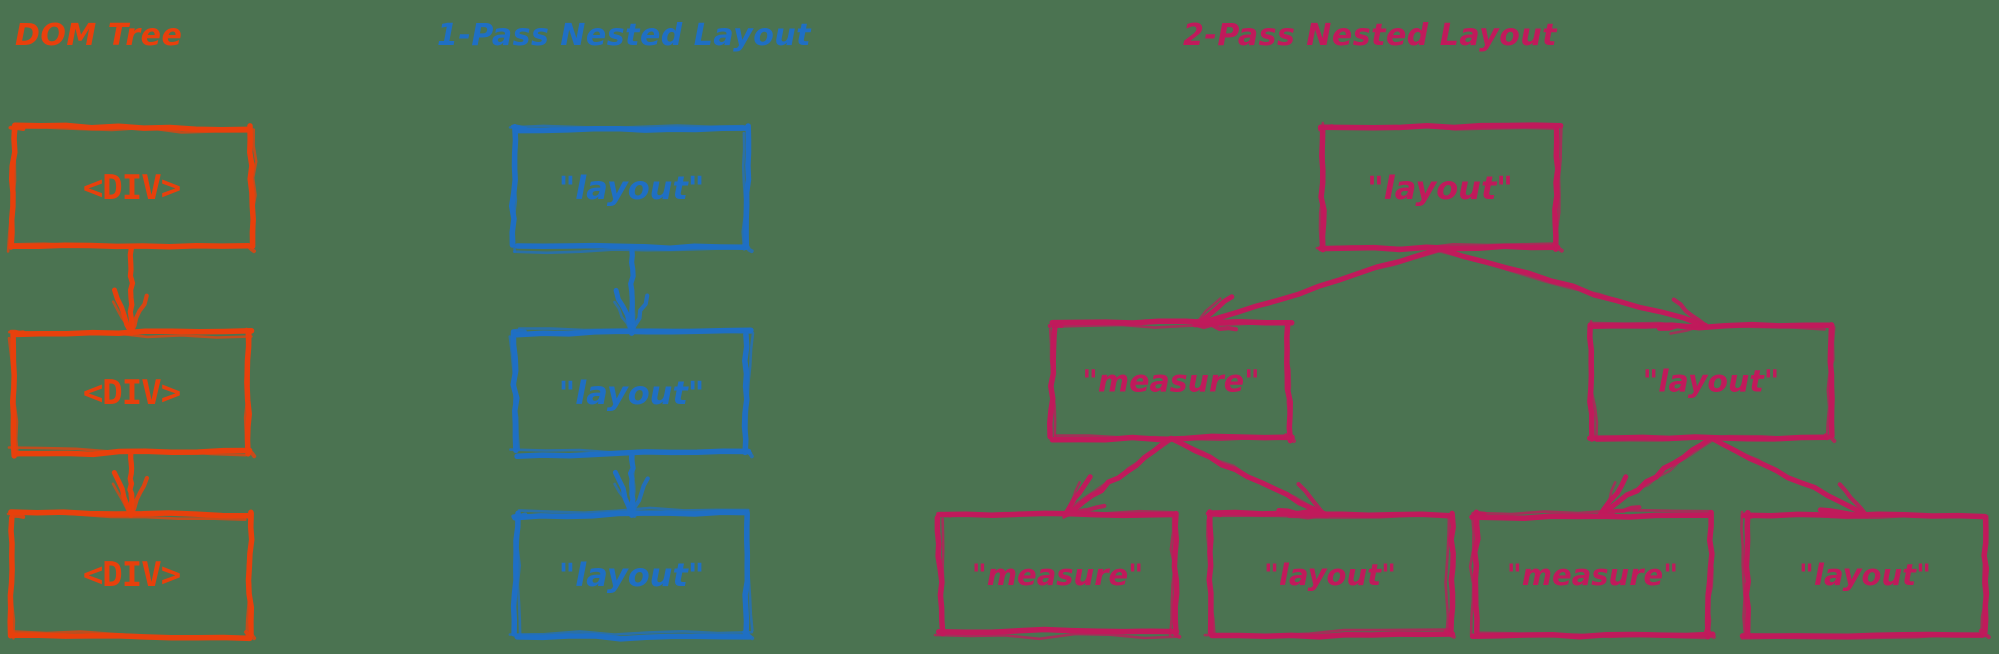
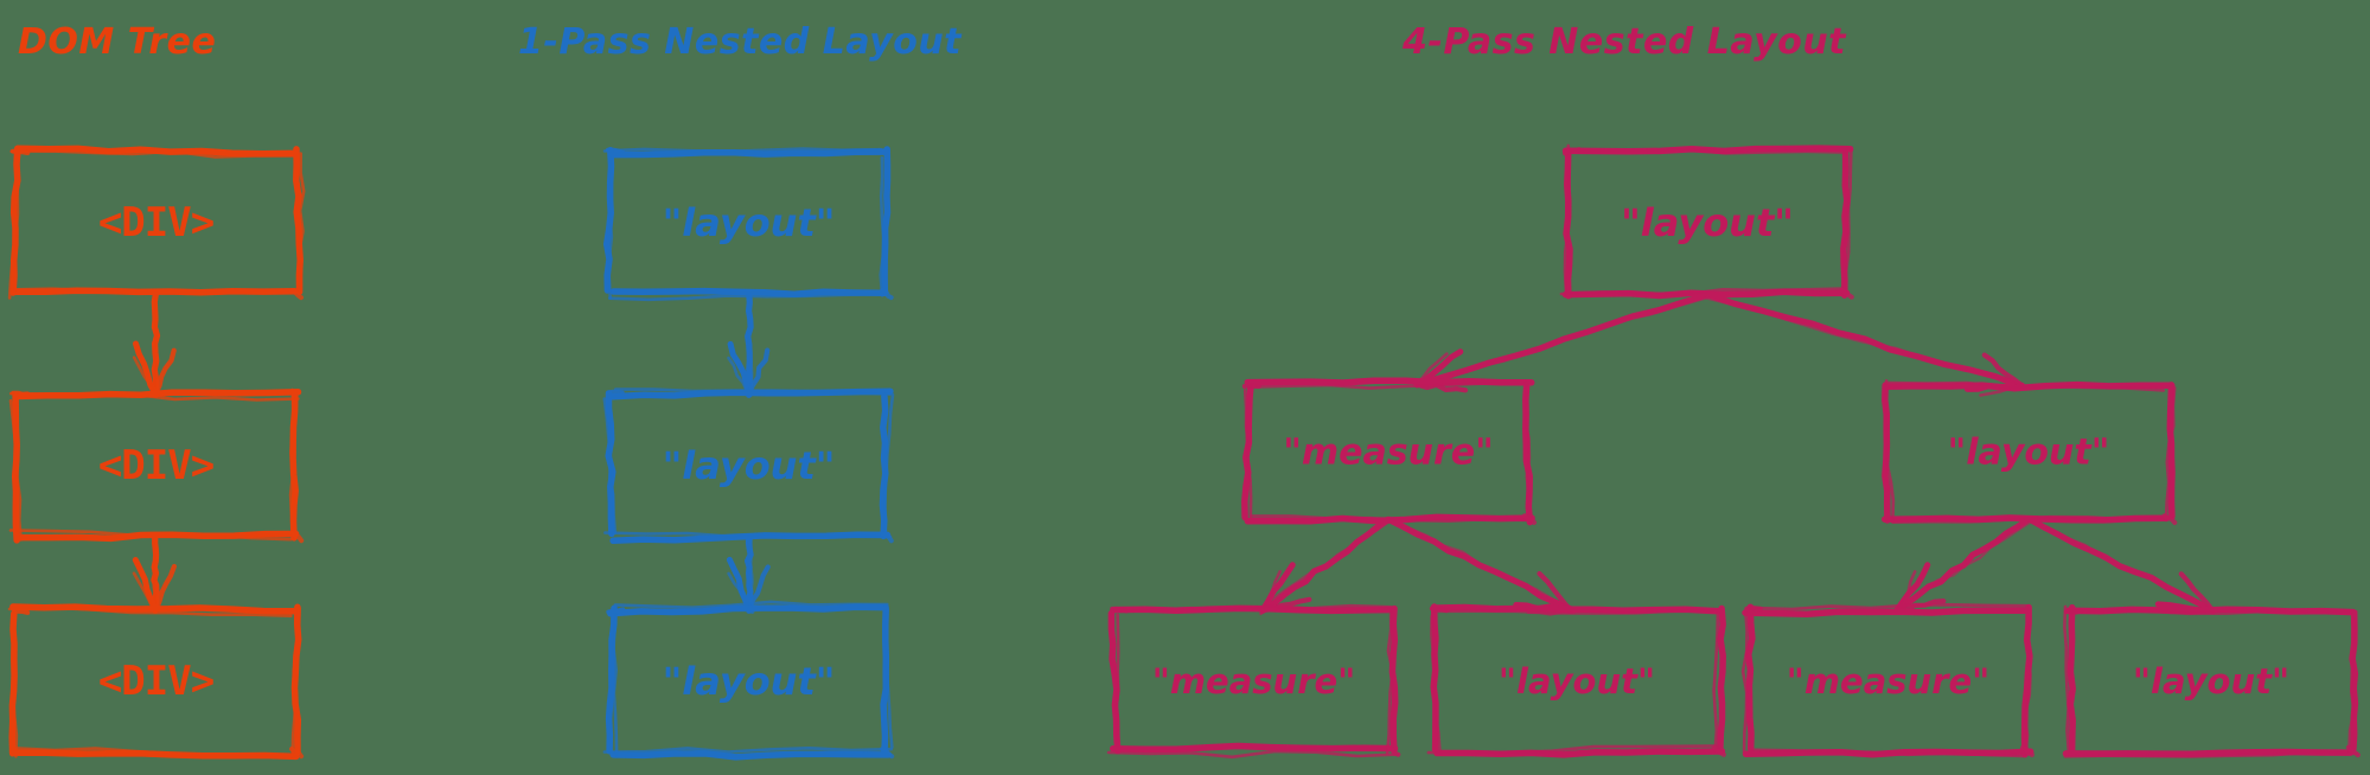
  DOM Tree
  1-Pass Nested Layout
- 2-Pass Nested Layout
+ 4-Pass Nested Layout
  <DIV>
  <DIV>
  <DIV>
  "layout"
  "layout"
  "layout"
  "layout"
  "measure"
  "layout"
  "measure"
  "layout"
  "measure"
  "layout"
